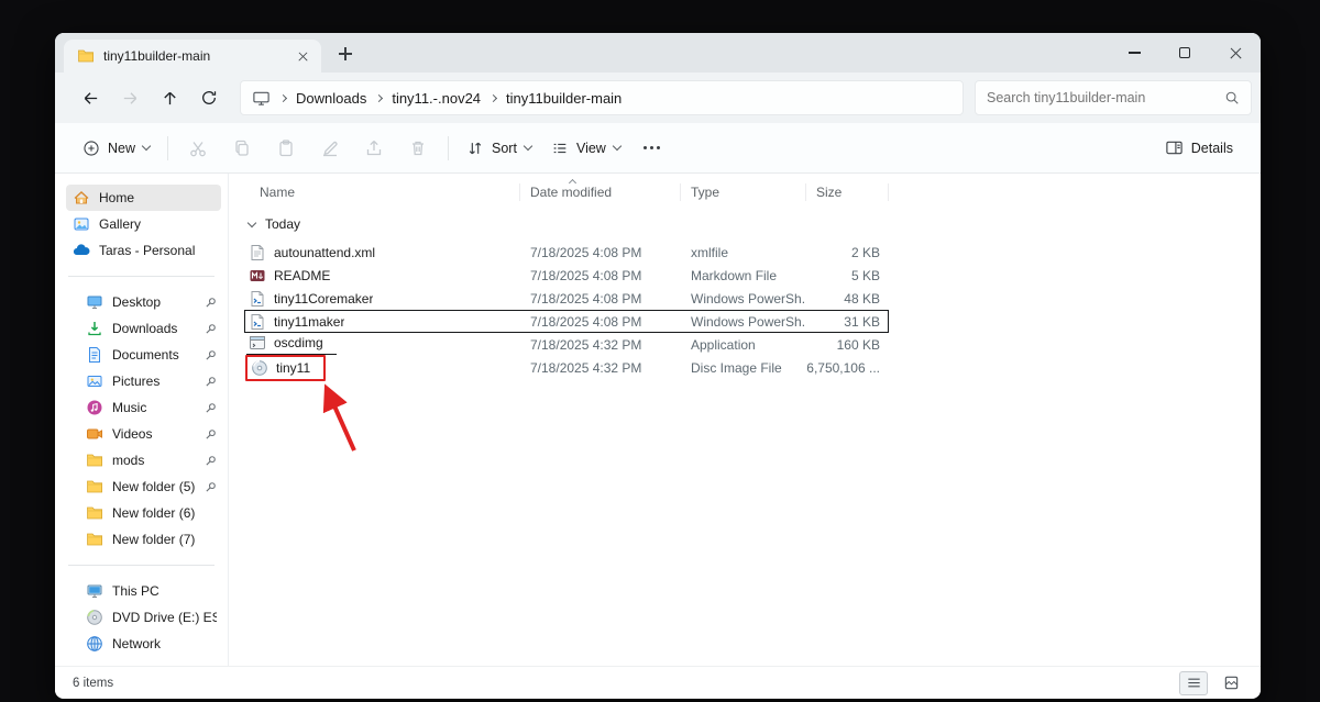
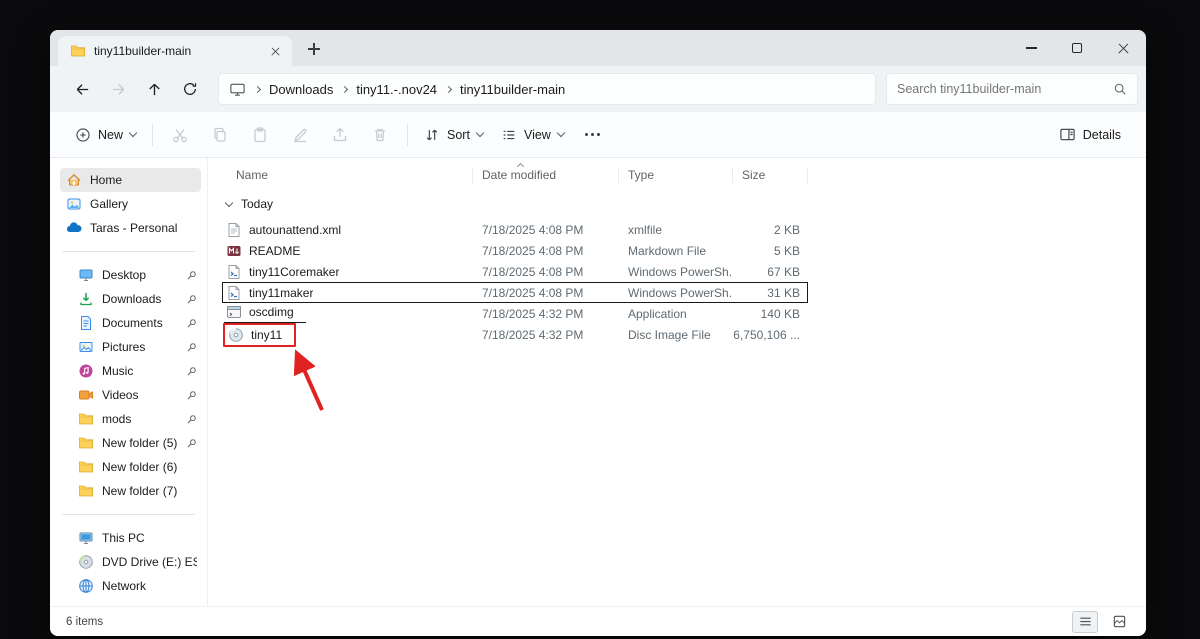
  tiny11builder-main
  Downloads
  tiny11.-.nov24
  tiny11builder-main
  Search tiny11builder-main
  New
  Sort
  View
  Details
  Home
  Gallery
  Taras - Personal
  Desktop
  Downloads
  Documents
  Pictures
  Music
  Videos
  mods
  New folder (5)
  New folder (6)
  New folder (7)
  This PC
  DVD Drive (E:) ES
  Network
  Name
  Date modified
  Type
  Size
  Today
  autounattend.xml
  7/18/2025 4:08 PM
  xmlfile
  2 KB
  README
  7/18/2025 4:08 PM
  Markdown File
  5 KB
  tiny11Coremaker
  7/18/2025 4:08 PM
  Windows PowerSh.
- 48 KB
+ 67 KB
  tiny11maker
  7/18/2025 4:08 PM
  Windows PowerSh.
  31 KB
  oscdimg
  7/18/2025 4:32 PM
  Application
- 160 KB
+ 140 KB
  tiny11
  7/18/2025 4:32 PM
  Disc Image File
  6,750,106 ...
  6 items
